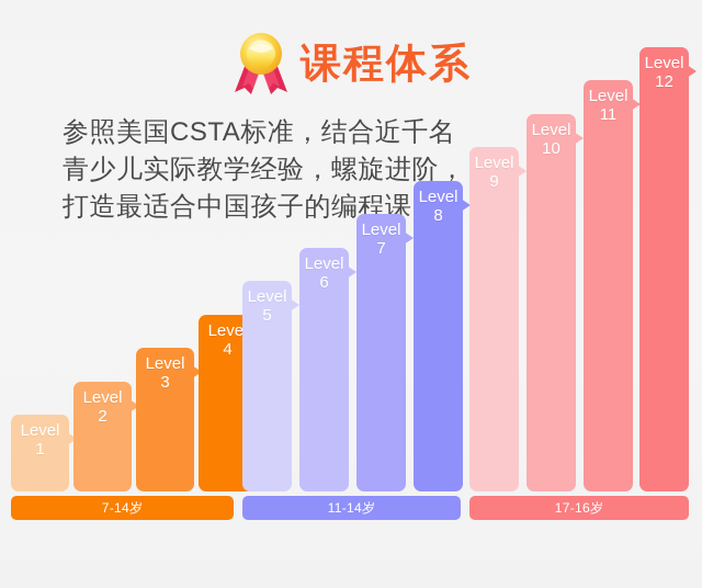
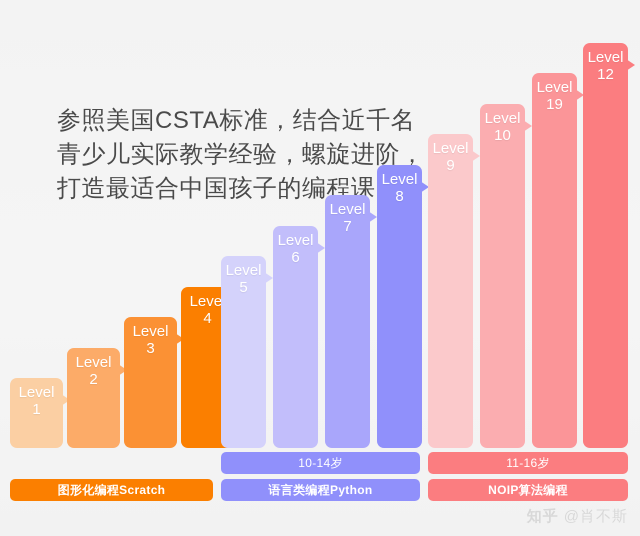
- 课程体系
  参照美国CSTA标准，结合近千名
  青少儿实际教学经验，螺旋进阶，
  打造最适合中国孩子的编程课
  Level
  1
  Level
  2
  Level
  3
  Leve
  4
  Level
  5
  Level
  6
  Level
  7
  Level
  8
  Level
  9
  Level
  10
  Level
- 11
+ 19
  Level
  12
- 7-14岁
- 11-14岁
+ 10-14岁
- 17-16岁
+ 11-16岁
+ 图形化编程Scratch
+ 语言类编程Python
+ NOIP算法编程
+ 知乎
+ @肖不斯
